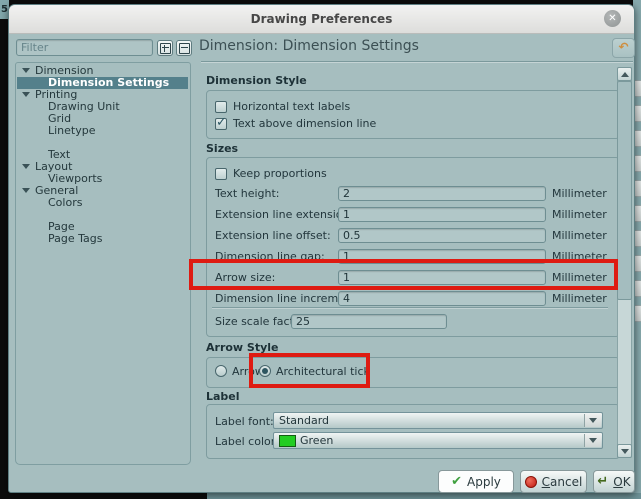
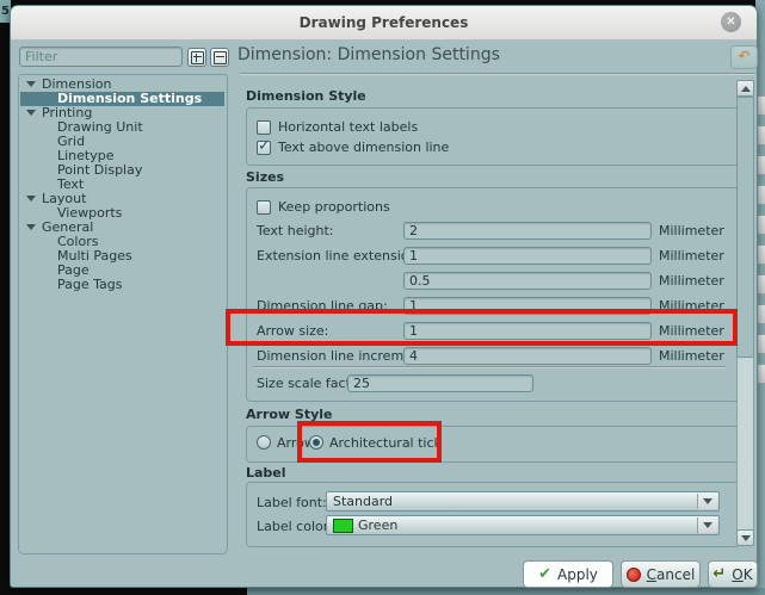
  5
  Drawing Preferences
  ✕
  Filter
  Dimension: Dimension Settings
  ↶
  Dimension
  Dimension Settings
  Printing
  Drawing Unit
  Grid
  Linetype
+ Point Display
  Text
  Layout
  Viewports
  General
  Colors
+ Multi Pages
  Page
  Page Tags
  Dimension Style
  Horizontal text labels
  Text above dimension line
  Sizes
  Keep proportions
  Text height:
  2
  Millimeter
  Extension line extensi
  1
  Millimeter
- Extension line offset:
  0.5
  Millimeter
  Dimension line gap:
  1
  Millimeter
  Arrow size:
  1
  Millimeter
  Dimension line increm
  4
  Millimeter
  Size scale fac
  25
  Arrow Style
  Arro
  Architectural tick
  Label
  Label font:
  Standard
  Label colo
  Green
  ✔
  Apply
  Cancel
  ↵
  OK
